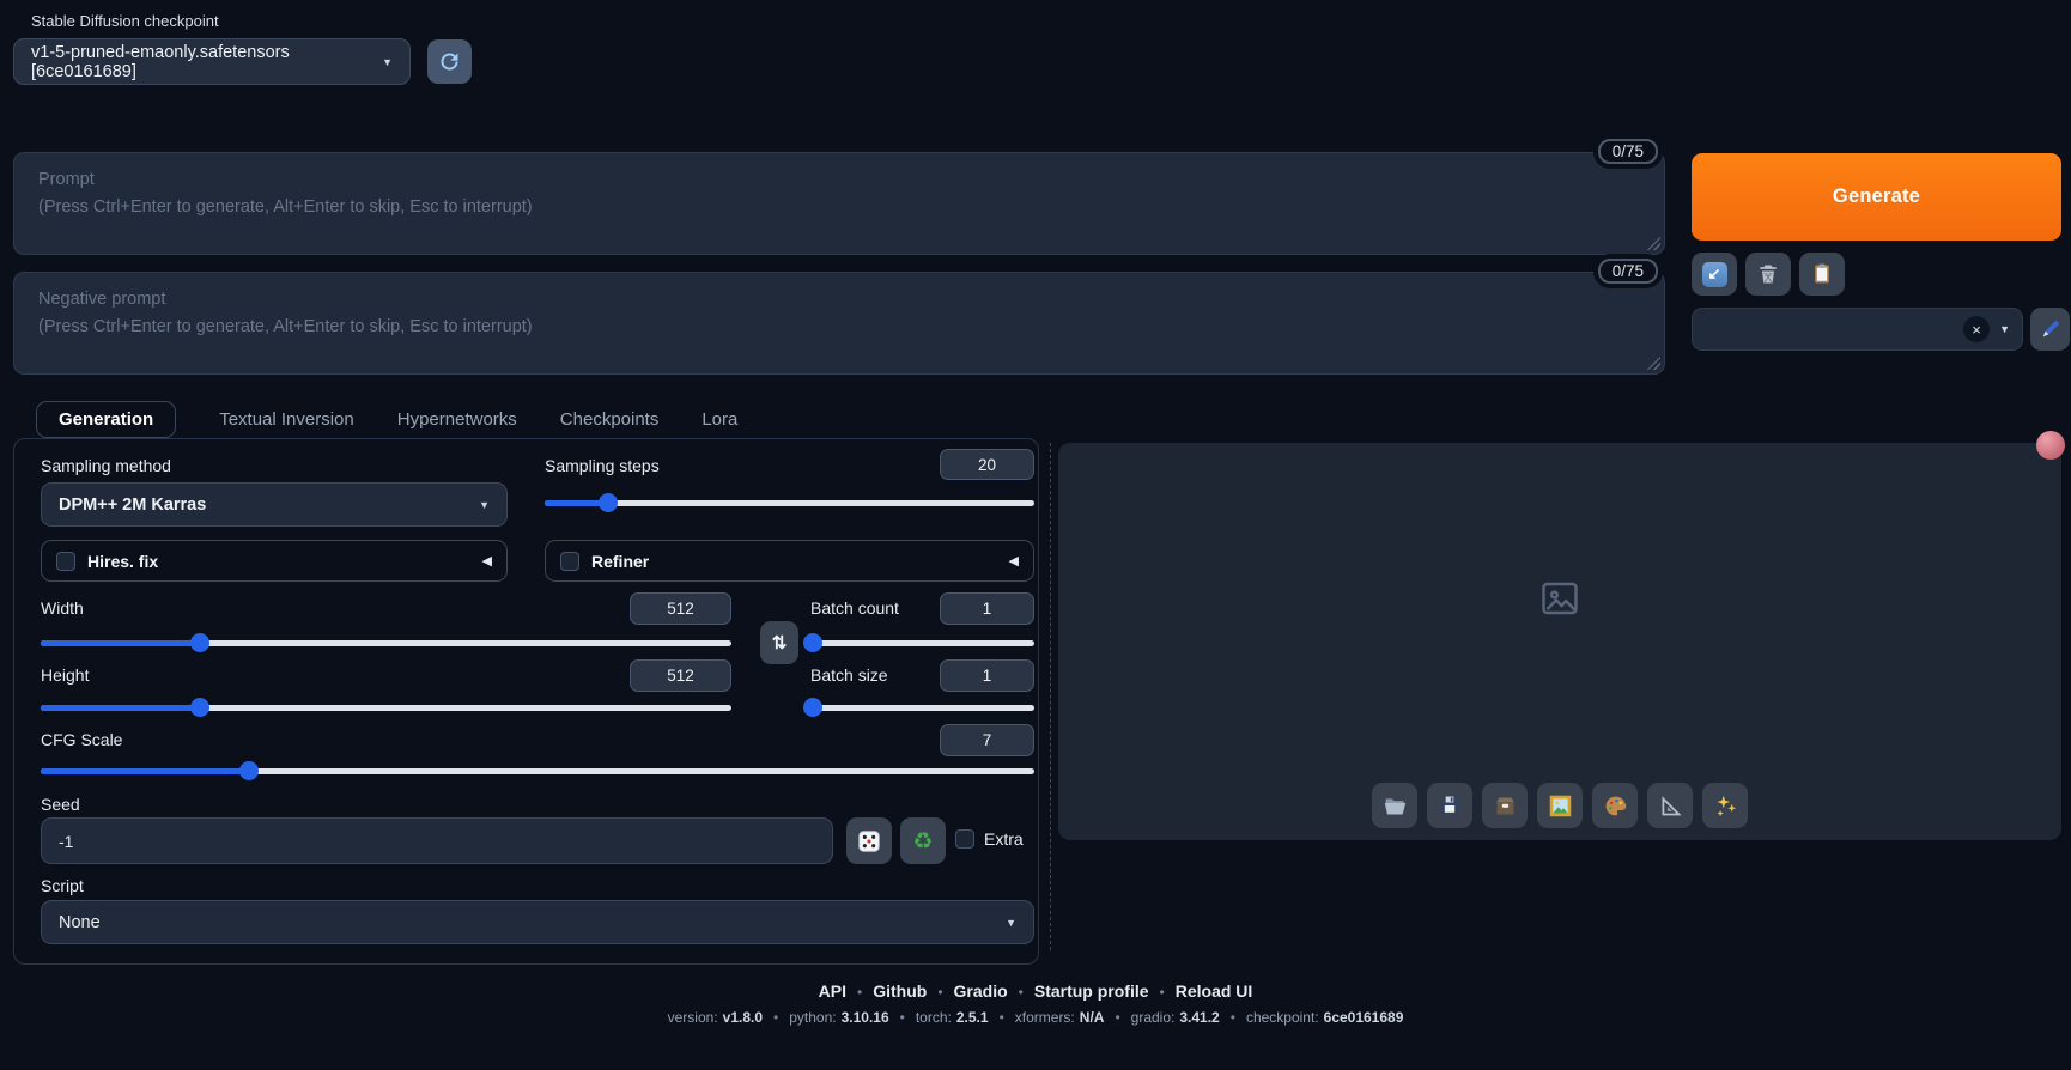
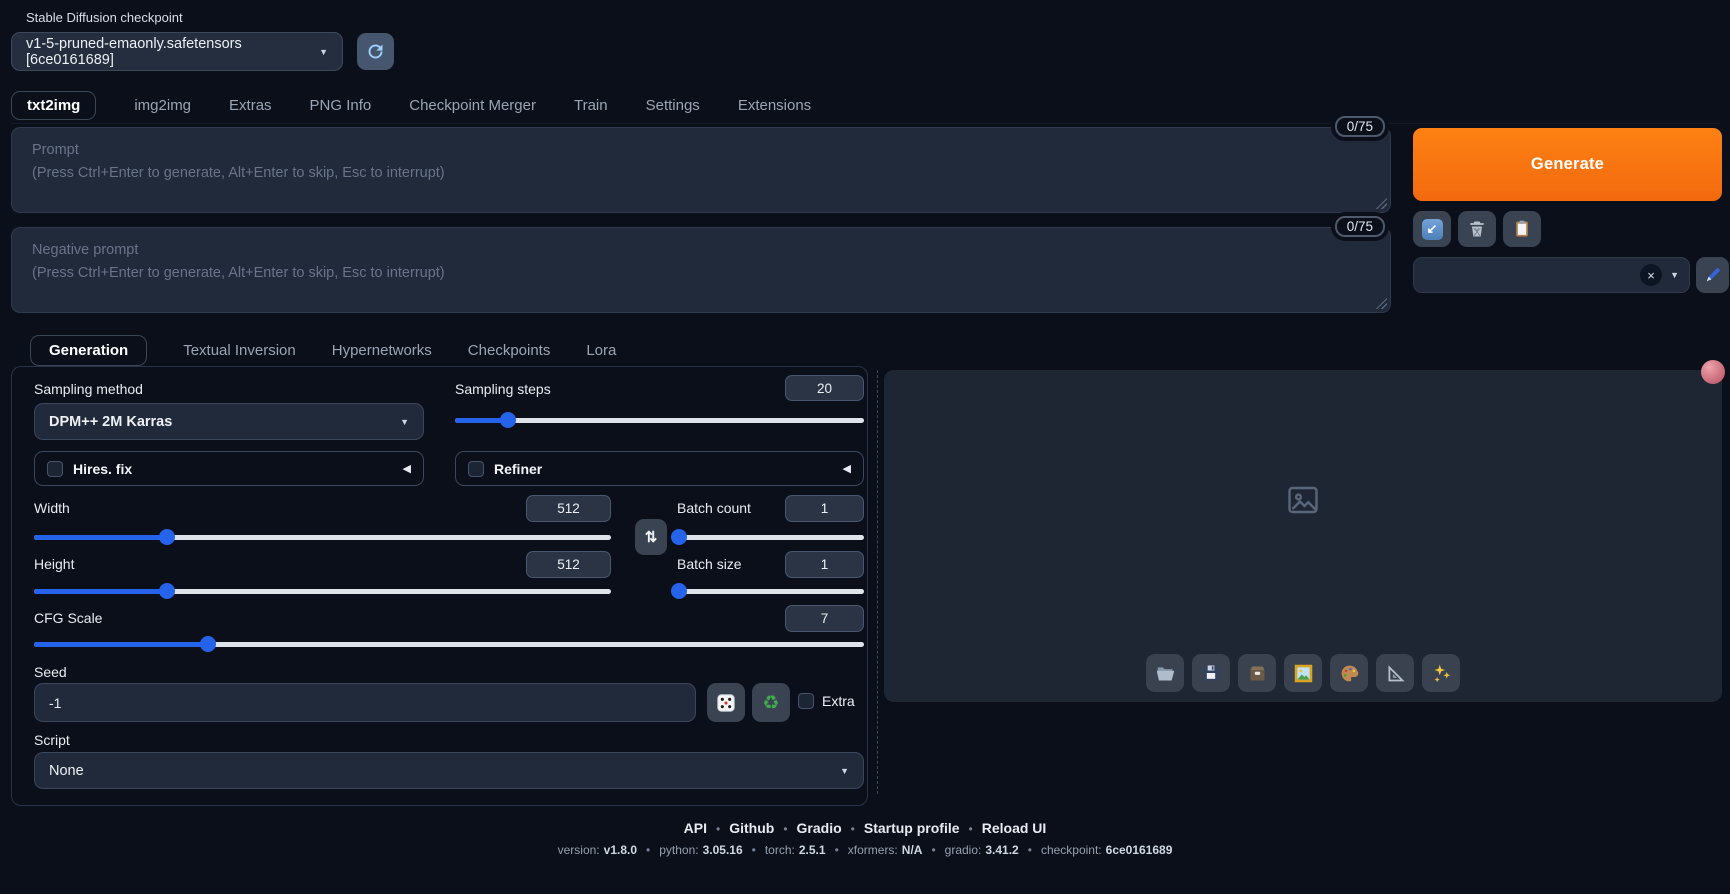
  Stable Diffusion checkpoint
  v1-5-pruned-emaonly.safetensors [6ce0161689]
  ▼
+ txt2img
+ img2img
+ Extras
+ PNG Info
+ Checkpoint Merger
+ Train
+ Settings
+ Extensions
  0/75
  Prompt
  (Press Ctrl+Enter to generate, Alt+Enter to skip, Esc to interrupt)
  0/75
  Negative prompt
  (Press Ctrl+Enter to generate, Alt+Enter to skip, Esc to interrupt)
  Generate
  ↙
  ×
  ▼
  Generation
  Textual Inversion
  Hypernetworks
  Checkpoints
  Lora
  Sampling method
  Sampling steps
  20
  DPM++ 2M Karras
  ▼
  Hires. fix
  ◀
  Refiner
  ◀
  Width
  512
  Batch count
  1
  ⇅
  Height
  512
  Batch size
  1
  CFG Scale
  7
  Seed
  -1
  ♻
  Extra
  Script
  None
  ▼
  API • Github • Gradio • Startup profile • Reload UI
- version: v1.8.0 • python: 3.10.16 • torch: 2.5.1 • xformers: N/A • gradio: 3.41.2 • checkpoint: 6ce0161689
+ version: v1.8.0 • python: 3.05.16 • torch: 2.5.1 • xformers: N/A • gradio: 3.41.2 • checkpoint: 6ce0161689
